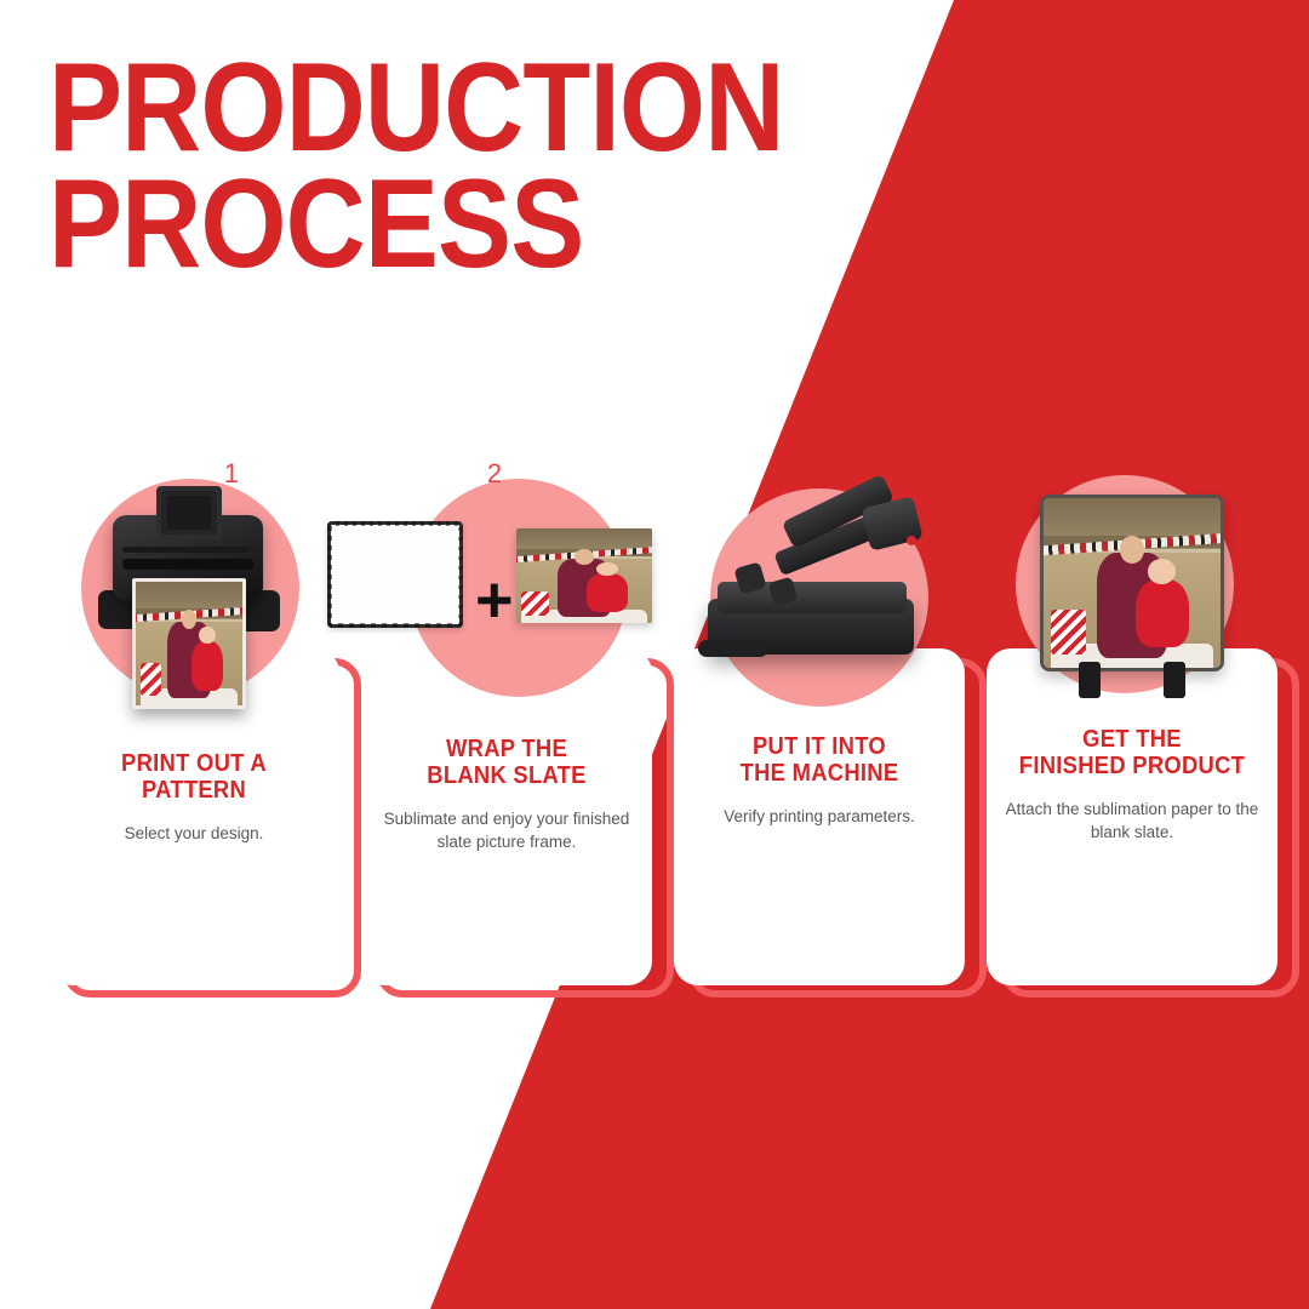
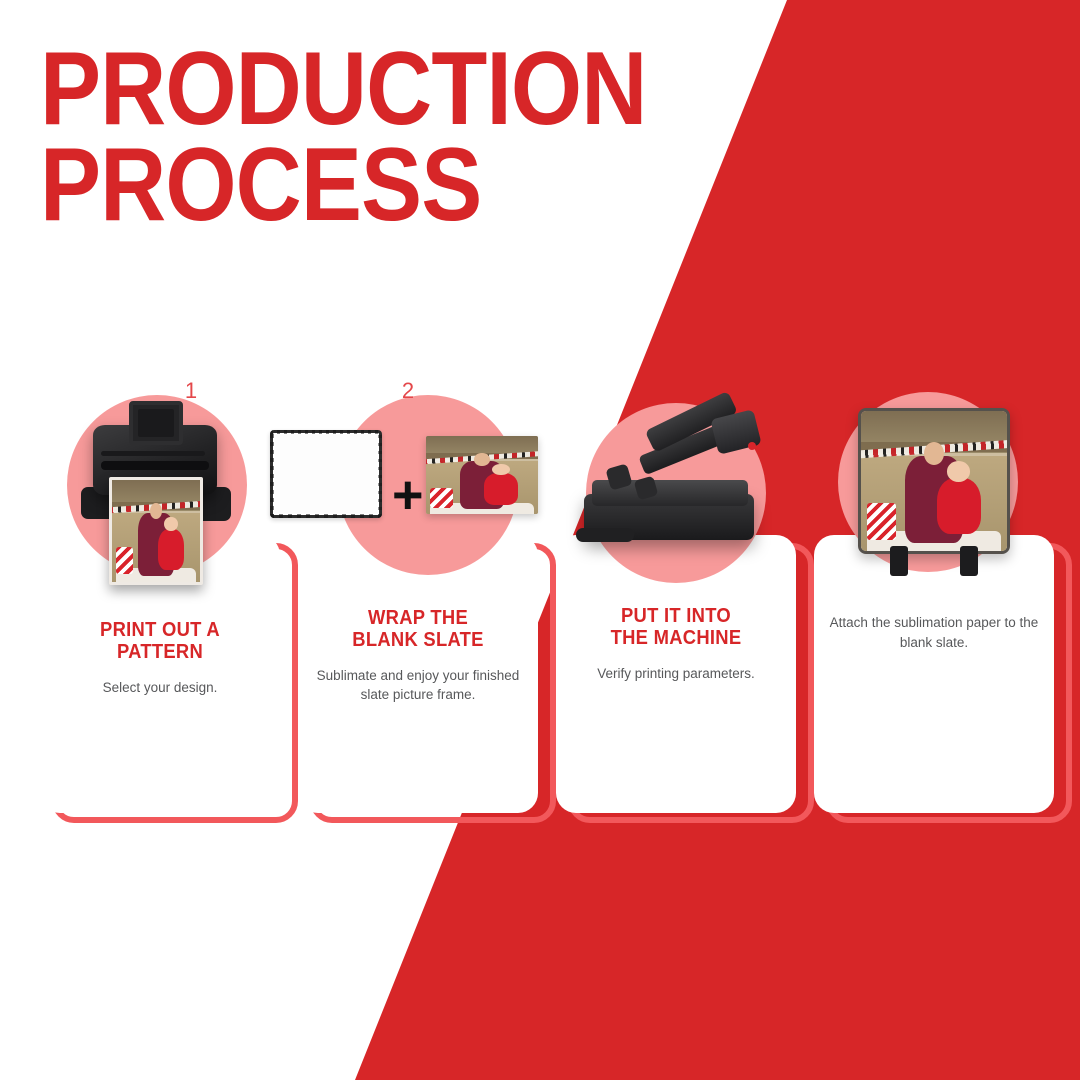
  PRODUCTION
  PROCESS
  1
  PRINT OUT A PATTERN
  Select your design.
  2
  +
  WRAP THE
  BLANK SLATE
  Sublimate and enjoy your finished slate picture frame.
  PUT IT INTO
  THE MACHINE
  Verify printing parameters.
- GET THE
- FINISHED PRODUCT
  Attach the sublimation paper to the blank slate.
